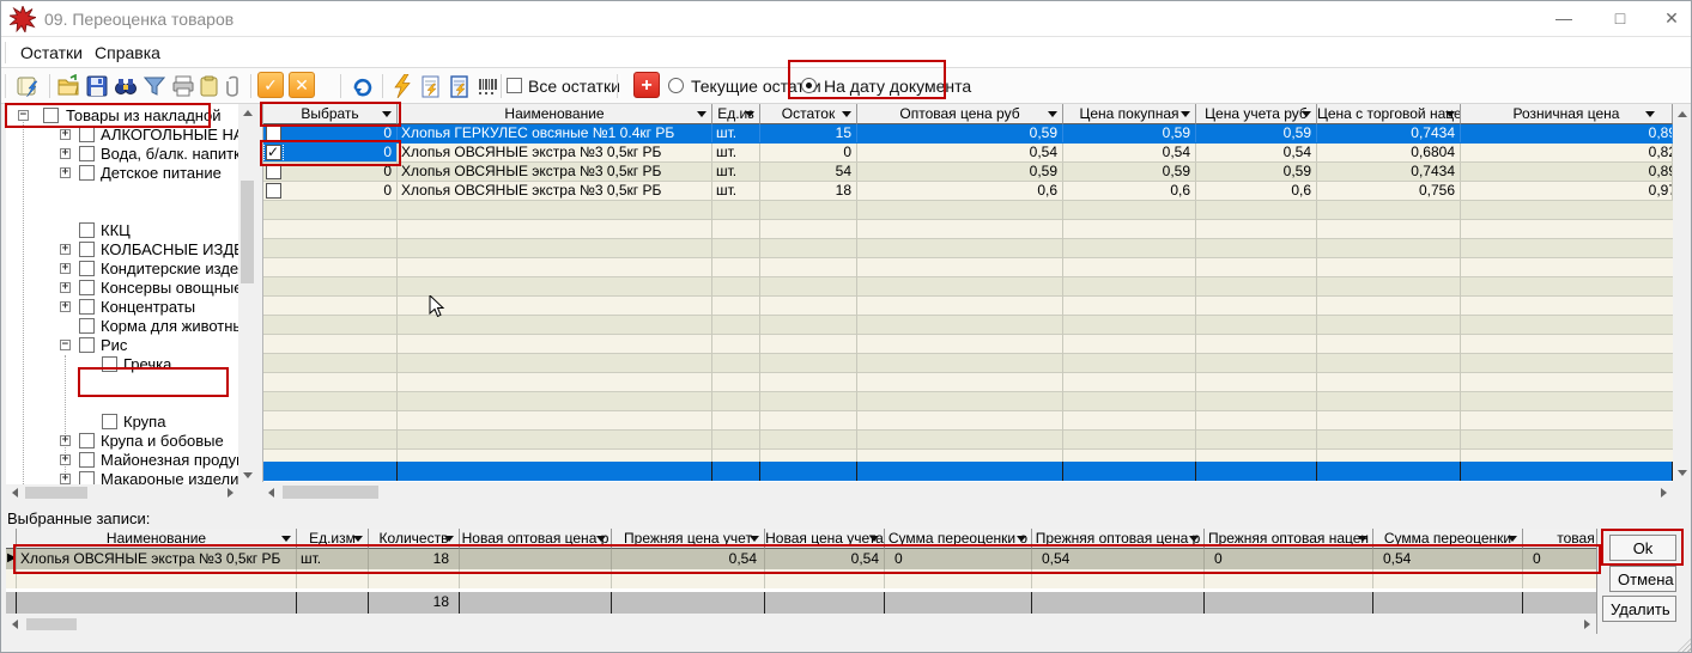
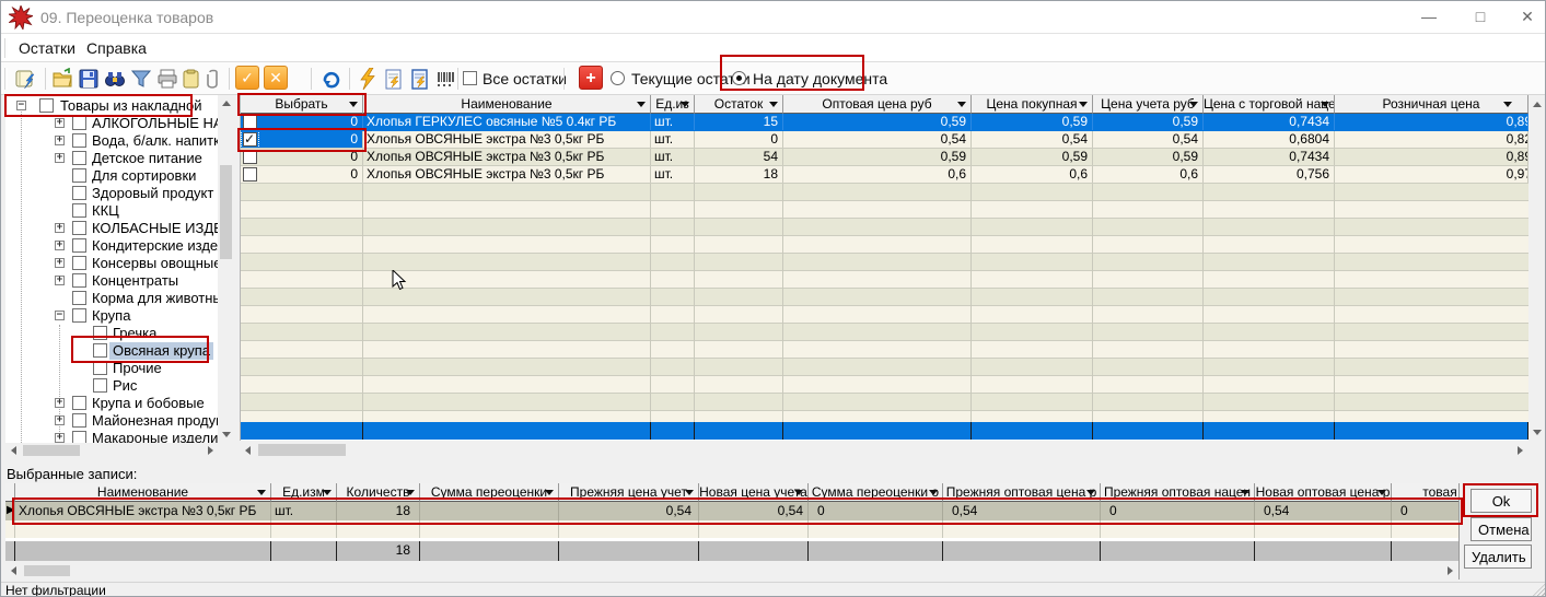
  09. Переоценка товаров
  —
  □
  ✕
  Остатки
  Справка
  ✓
  ✕
  Все остатки
  +
  Текущие оста
  На дату документа
  −
  Товары из накладной
  +
  +
  Вода, б/алк. напитк
  +
  Детское питание
+ Для сортировки
+ Здоровый продукт
  ККЦ
  +
  КОЛБАСНЫЕ ИЗД
  +
  Кондитерские изде
  +
  Консервы овощны
  +
  Концентраты
  Корма для животн
  −
- Рис
+ Крупа
  Гречка
+ Овсяная крупа
+ Прочие
- Крупа
+ Рис
  +
  Крупа и бобовые
  +
  Майонезная проду
  +
  Макароные издели
  Выбрать
  Наименование
  Ед.из
  Остаток
  Оптовая цена руб
  Цена покупная
  Цена учета руб
  Цена с торговой наце
  Розничная цена
  0
- Хлопья ГЕРКУЛЕС овсяные №1 0.4кг РБ
+ Хлопья ГЕРКУЛЕС овсяные №5 0.4кг РБ
  шт.
  15
  0,59
  0,59
  0,59
  0,7434
  0,8
  0
  Хлопья ОВСЯНЫЕ экстра №3 0,5кг РБ
  шт.
  0
  0,54
  0,54
  0,54
  0,6804
  0,8
  0
  Хлопья ОВСЯНЫЕ экстра №3 0,5кг РБ
  шт.
  54
  0,59
  0,59
  0,59
  0,7434
  0,8
  0
  Хлопья ОВСЯНЫЕ экстра №3 0,5кг РБ
  шт.
  18
  0,6
  0,6
  0,6
  0,756
  0,9
  Выбранные записи:
  Наименование
  Ед.изм
  Количеств
- Новая оптовая цена р
+ Сумма переоценки
  Прежняя цена учет
  Новая цена учета
  Сумма переоценки о
  Прежняя оптовая цена р
  Прежняя оптовая нацен
- Сумма переоценки
+ Новая оптовая цена р
  товая
  ▶
  Хлопья ОВСЯНЫЕ экстра №3 0,5кг РБ
  шт.
  18
  0,54
  0,54
  0
  0,54
  0
  0,54
  0
  18
  Ok
  Отмена
  Удалить
+ Нет фильтрации
